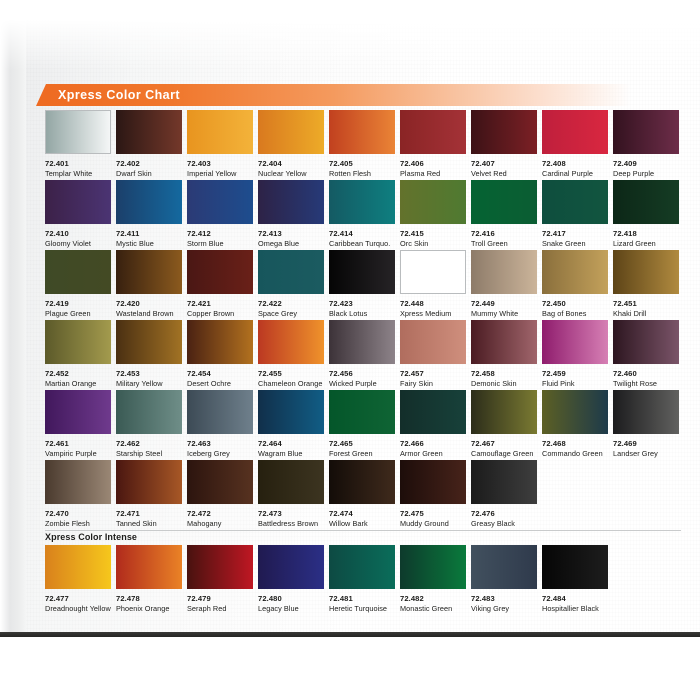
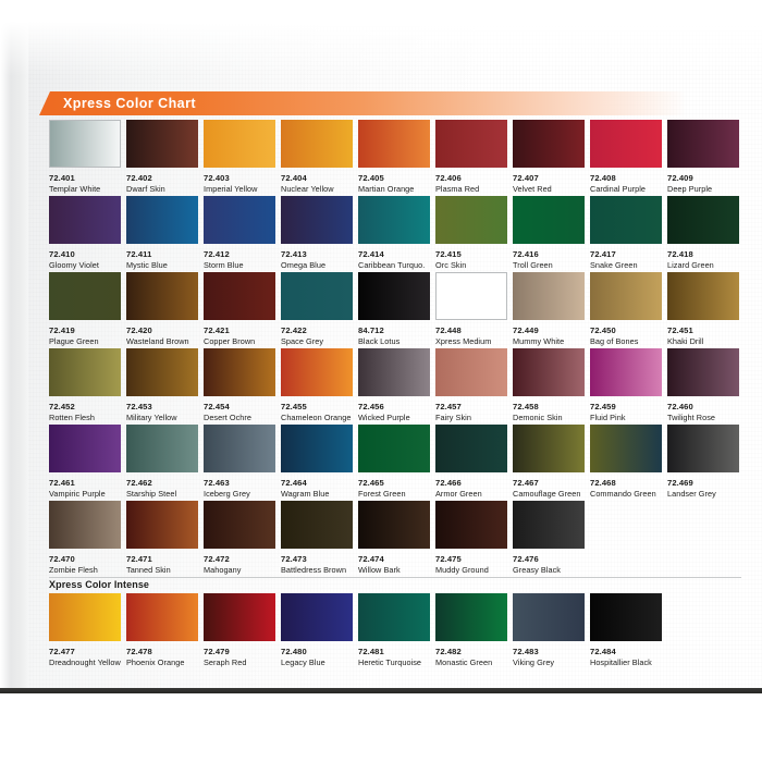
  Xpress Color Chart
  72.401
  Templar White
  72.402
  Dwarf Skin
  72.403
  Imperial Yellow
  72.404
  Nuclear Yellow
  72.405
- Rotten Flesh
+ Martian Orange
  72.406
  Plasma Red
  72.407
  Velvet Red
  72.408
  Cardinal Purple
  72.409
  Deep Purple
  72.410
  Gloomy Violet
  72.411
  Mystic Blue
  72.412
  Storm Blue
  72.413
  Omega Blue
  72.414
  Caribbean Turquo.
  72.415
  Orc Skin
  72.416
  Troll Green
  72.417
  Snake Green
  72.418
  Lizard Green
  72.419
  Plague Green
  72.420
  Wasteland Brown
  72.421
  Copper Brown
  72.422
  Space Grey
- 72.423
+ 84.712
  Black Lotus
  72.448
  Xpress Medium
  72.449
  Mummy White
  72.450
  Bag of Bones
  72.451
  Khaki Drill
  72.452
- Martian Orange
+ Rotten Flesh
  72.453
  Military Yellow
  72.454
  Desert Ochre
  72.455
  Chameleon Orange
  72.456
  Wicked Purple
  72.457
  Fairy Skin
  72.458
  Demonic Skin
  72.459
  Fluid Pink
  72.460
  Twilight Rose
  72.461
  Vampiric Purple
  72.462
  Starship Steel
  72.463
  Iceberg Grey
  72.464
  Wagram Blue
  72.465
  Forest Green
  72.466
  Armor Green
  72.467
  Camouflage Green
  72.468
  Commando Green
  72.469
  Landser Grey
  72.470
  Zombie Flesh
  72.471
  Tanned Skin
  72.472
  Mahogany
  72.473
  Battledress Brown
  72.474
  Willow Bark
  72.475
  Muddy Ground
  72.476
  Greasy Black
  Xpress Color Intense
  72.477
  Dreadnought Yellow
  72.478
  Phoenix Orange
  72.479
  Seraph Red
  72.480
  Legacy Blue
  72.481
  Heretic Turquoise
  72.482
  Monastic Green
  72.483
  Viking Grey
  72.484
  Hospitallier Black
